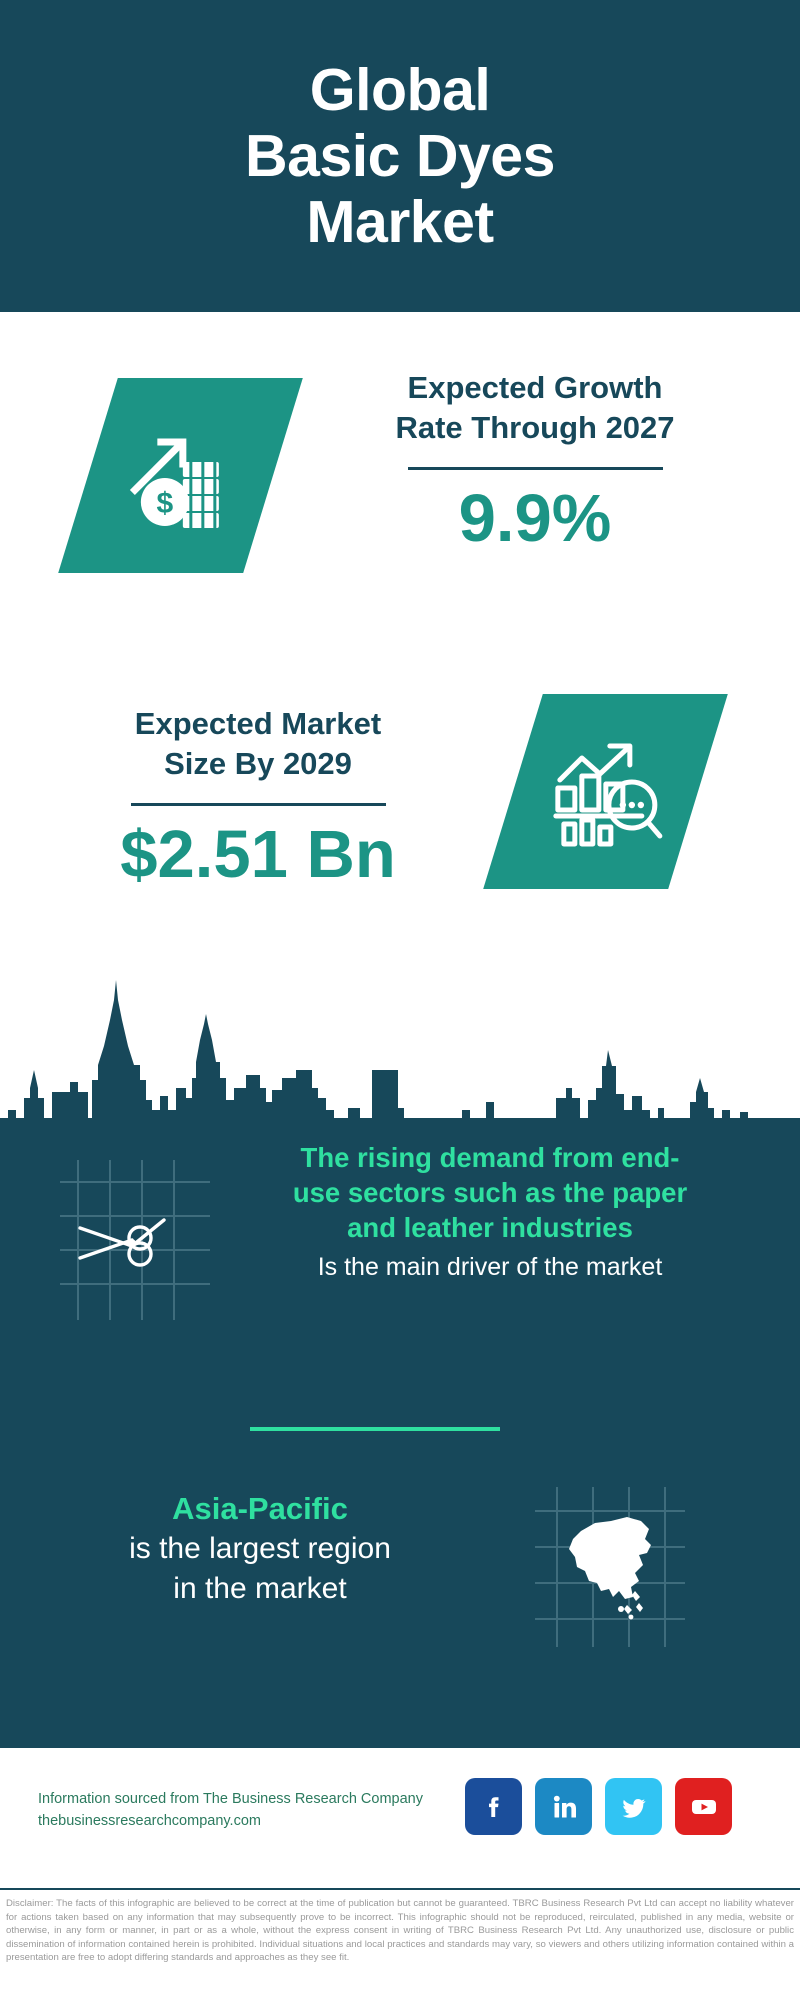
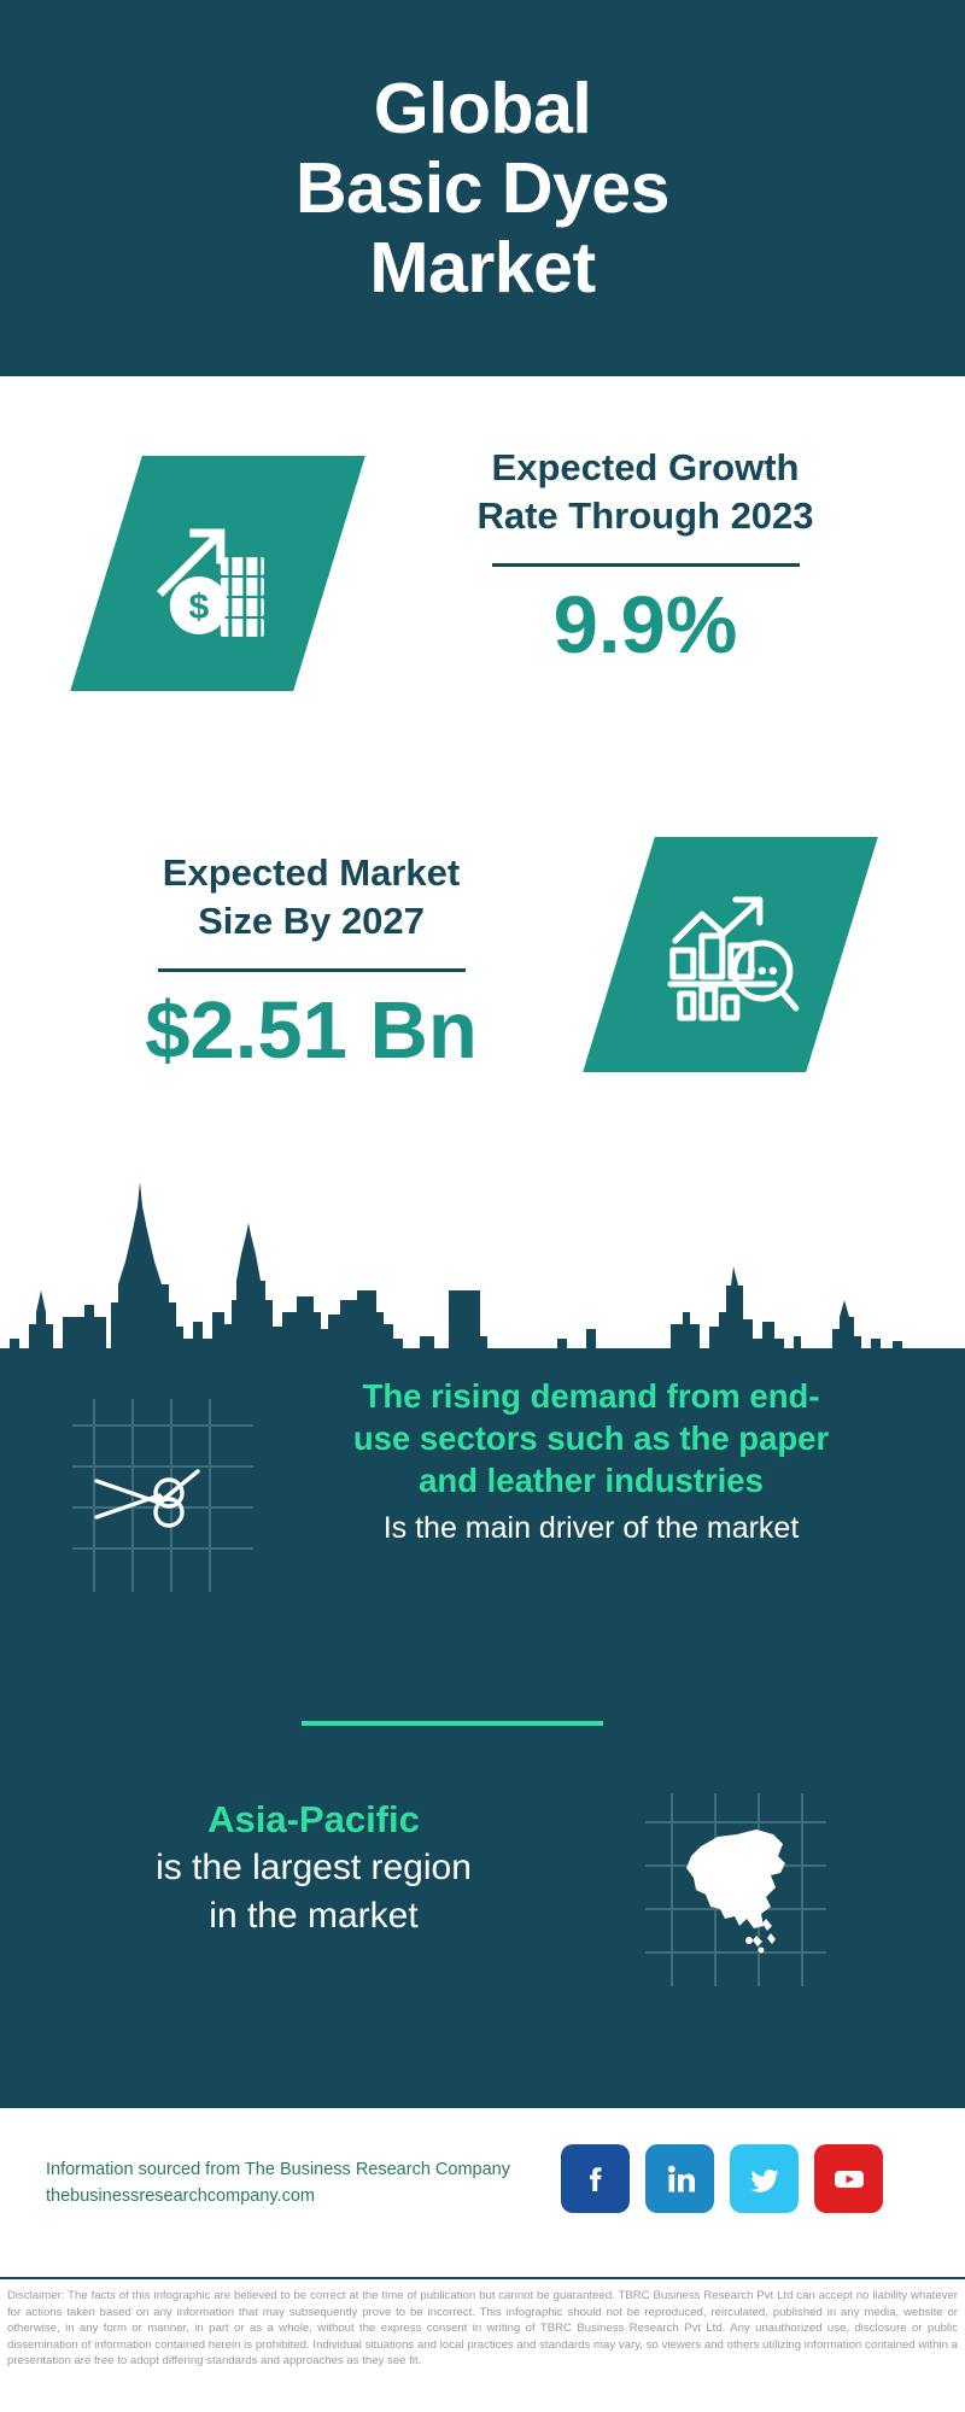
  Global
  Basic Dyes
  Market
  Expected Growth
- Rate Through 2027
+ Rate Through 2023
  9.9%
  Expected Market
- Size By 2029
+ Size By 2027
  $2.51 Bn
  The rising demand from end-
  use sectors such as the paper
  and leather industries
  Is the main driver of the market
  Asia-Pacific
  is the largest region
  in the market
  Information sourced from The Business Research Company
  thebusinessresearchcompany.com
  Disclaimer: The facts of this infographic are believed to be correct at the time of publication but cannot be guaranteed. TBRC Business Research Pvt Ltd can accept no liability whatever for actions taken based on any information that may subsequently prove to be incorrect. This infographic should not be reproduced, reirculated, published in any media, website or otherwise, in any form or manner, in part or as a whole, without the express consent in writing of TBRC Business Research Pvt Ltd. Any unauthorized use, disclosure or public dissemination of information contained herein is prohibited. Individual situations and local practices and standards may vary, so viewers and others utilizing information contained within a presentation are free to adopt differing standards and approaches as they see fit.
